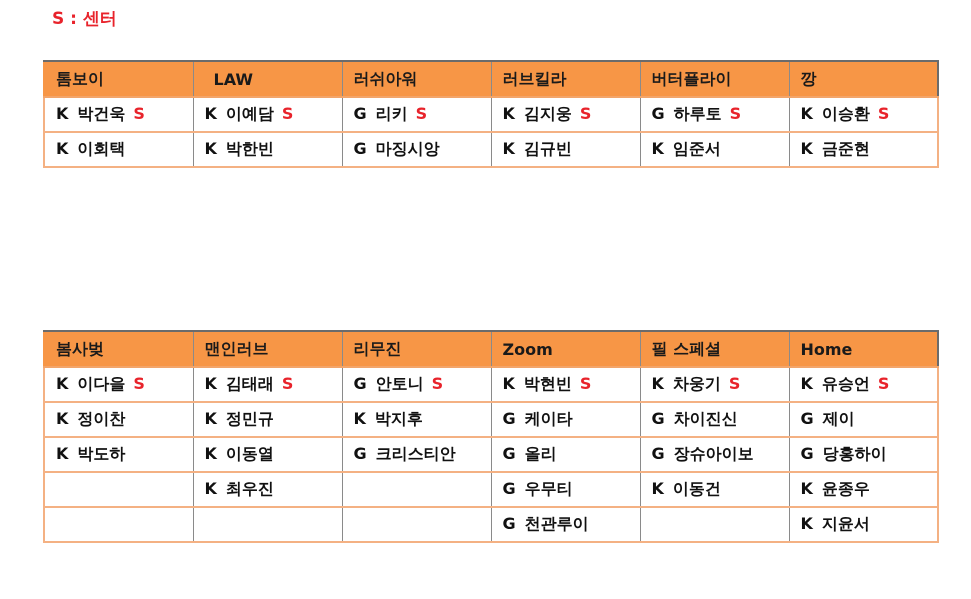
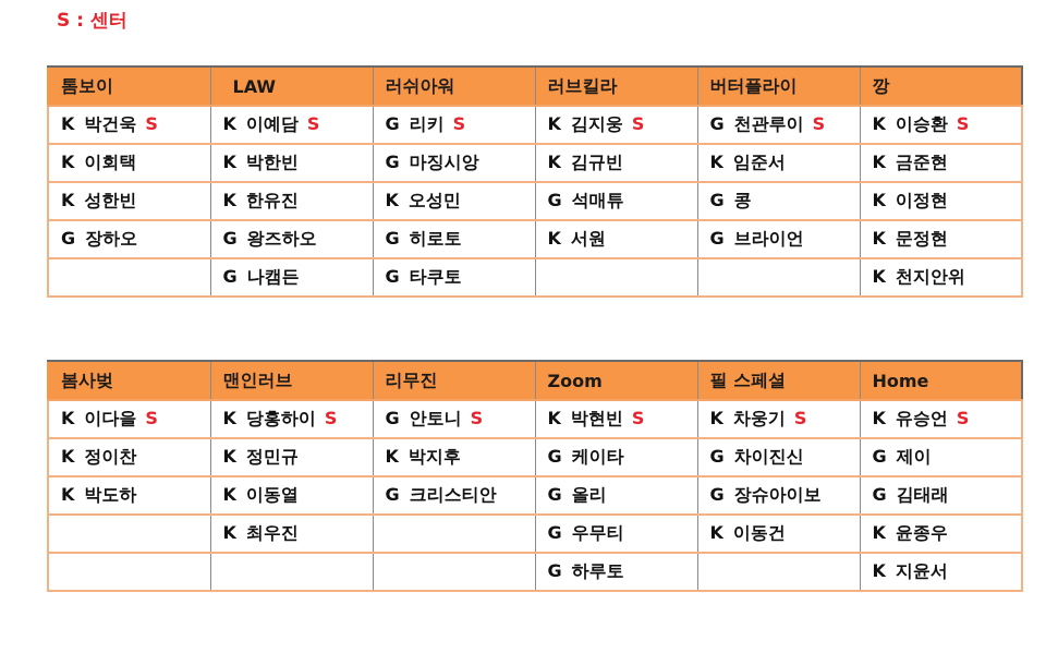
  S : 센터
  톰보이	LAW	러쉬아워	러브킬라	버터플라이	깡
- K 박건욱 S	K 이예담 S	G 리키 S	K 김지웅 S	G 하루토 S	K 이승환 S
+ K 박건욱 S	K 이예담 S	G 리키 S	K 김지웅 S	G 천관루이 S	K 이승환 S
  K 이회택	K 박한빈	G 마징시앙	K 김규빈	K 임준서	K 금준현
+ K 성한빈	K 한유진	K 오성민	G 석매튜	G 콩	K 이정현
+ G 장하오	G 왕즈하오	G 히로토	K 서원	G 브라이언	K 문정현
+ 	G 나캠든	G 타쿠토			K 천지안위
  봄사벚	맨인러브	리무진	Zoom	필 스페셜	Home
- K 이다을 S	K 김태래 S	G 안토니 S	K 박현빈 S	K 차웅기 S	K 유승언 S
+ K 이다을 S	K 당홍하이 S	G 안토니 S	K 박현빈 S	K 차웅기 S	K 유승언 S
  K 정이찬	K 정민규	K 박지후	G 케이타	G 차이진신	G 제이
- K 박도하	K 이동열	G 크리스티안	G 올리	G 장슈아이보	G 당홍하이
+ K 박도하	K 이동열	G 크리스티안	G 올리	G 장슈아이보	G 김태래
  	K 최우진		G 우무티	K 이동건	K 윤종우
- 			G 천관루이		K 지윤서
+ 			G 하루토		K 지윤서
